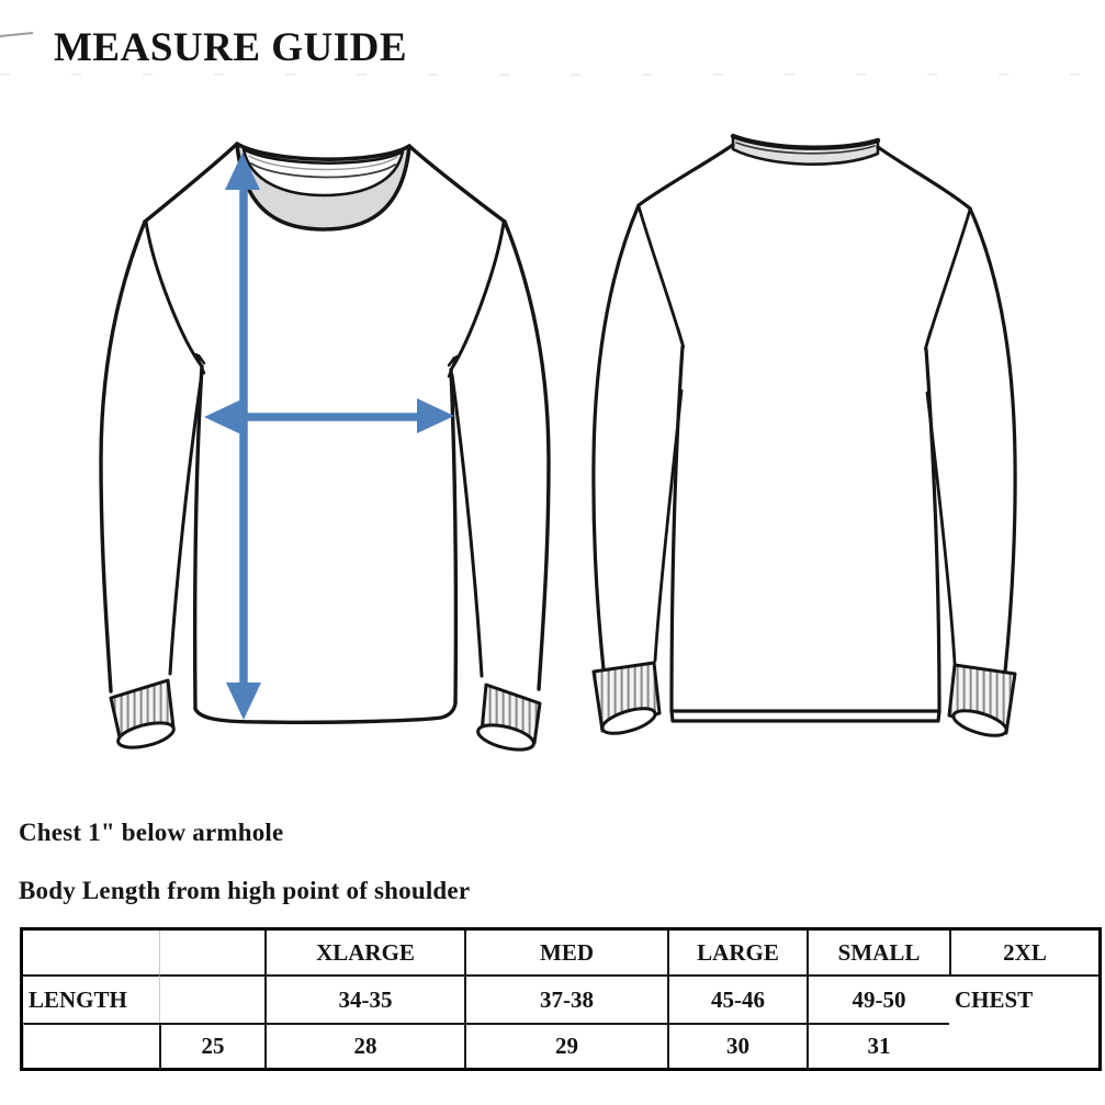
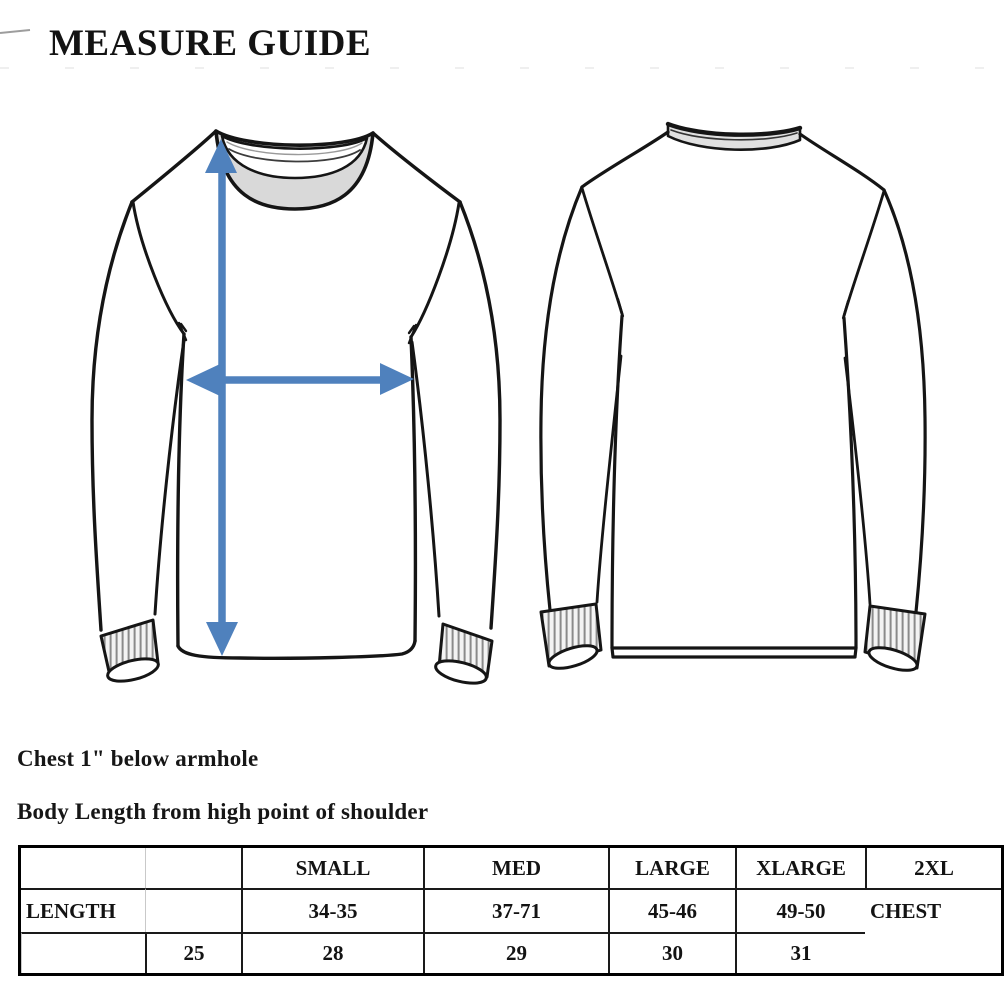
  MEASURE GUIDE
  Chest 1" below armhole
  Body Length from high point of shoulder
- XLARGE
+ SMALL
  MED
  LARGE
- SMALL
+ XLARGE
  2XL
  LENGTH
  34-35
- 37-38
+ 37-71
  45-46
  49-50
  CHEST
  25
  28
  29
  30
  31
